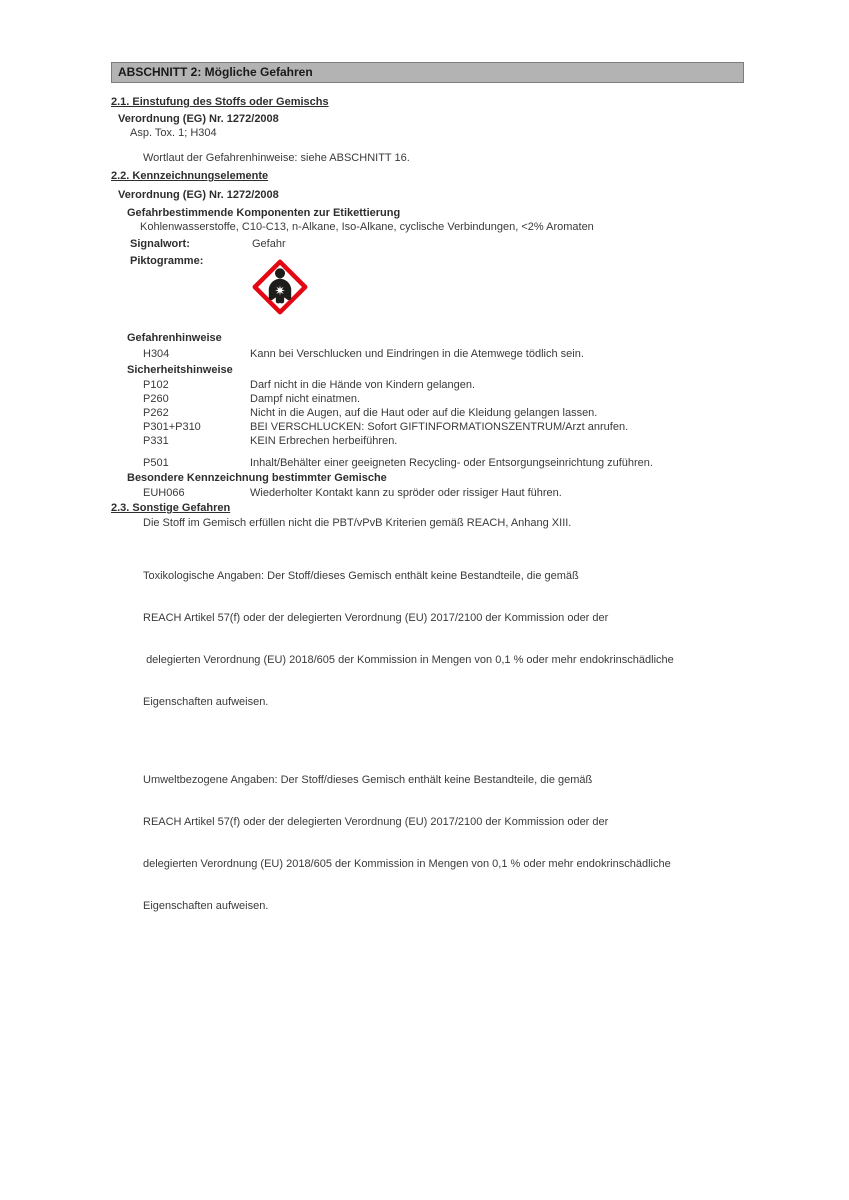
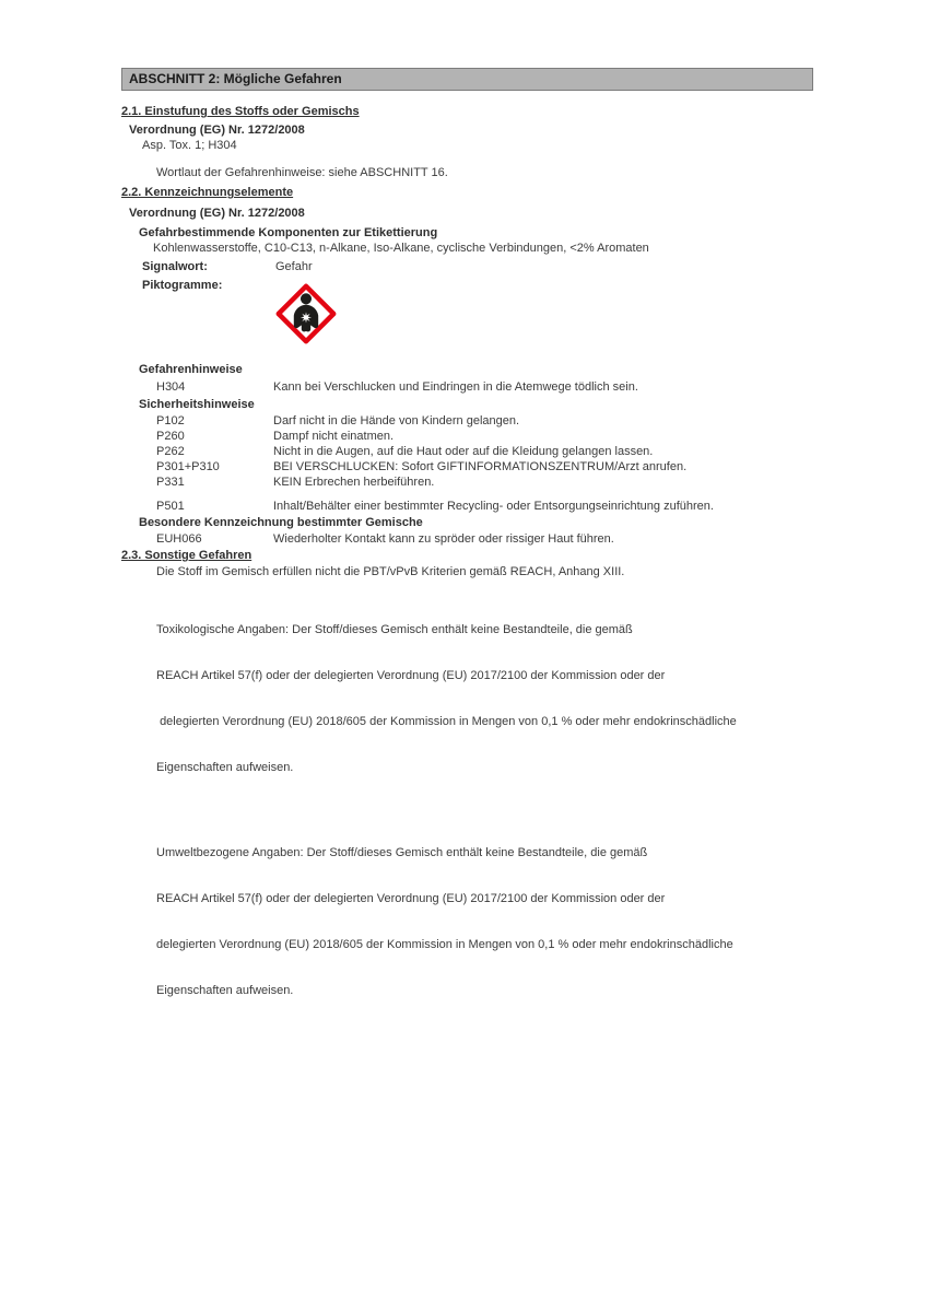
  ABSCHNITT 2: Mögliche Gefahren
  2.1. Einstufung des Stoffs oder Gemischs
  Verordnung (EG) Nr. 1272/2008
  Asp. Tox. 1; H304
  Wortlaut der Gefahrenhinweise: siehe ABSCHNITT 16.
  2.2. Kennzeichnungselemente
  Verordnung (EG) Nr. 1272/2008
  Gefahrbestimmende Komponenten zur Etikettierung
  Kohlenwasserstoffe, C10-C13, n-Alkane, Iso-Alkane, cyclische Verbindungen, <2% Aromaten
  Signalwort:
  Gefahr
  Piktogramme:
  Gefahrenhinweise
  H304
  Kann bei Verschlucken und Eindringen in die Atemwege tödlich sein.
  Sicherheitshinweise
  P102
  Darf nicht in die Hände von Kindern gelangen.
  P260
  Dampf nicht einatmen.
  P262
  Nicht in die Augen, auf die Haut oder auf die Kleidung gelangen lassen.
  P301+P310
  BEI VERSCHLUCKEN: Sofort GIFTINFORMATIONSZENTRUM/Arzt anrufen.
  P331
  KEIN Erbrechen herbeiführen.
  P501
- Inhalt/Behälter einer geeigneten Recycling- oder Entsorgungseinrichtung zuführen.
+ Inhalt/Behälter einer bestimmter Recycling- oder Entsorgungseinrichtung zuführen.
  Besondere Kennzeichnung bestimmter Gemische
  EUH066
  Wiederholter Kontakt kann zu spröder oder rissiger Haut führen.
  2.3. Sonstige Gefahren
  Die Stoff im Gemisch erfüllen nicht die PBT/vPvB Kriterien gemäß REACH, Anhang XIII.
  Toxikologische Angaben: Der Stoff/dieses Gemisch enthält keine Bestandteile, die gemäß
  REACH Artikel 57(f) oder der delegierten Verordnung (EU) 2017/2100 der Kommission oder der
  delegierten Verordnung (EU) 2018/605 der Kommission in Mengen von 0,1 % oder mehr endokrinschädliche
  Eigenschaften aufweisen.
  Umweltbezogene Angaben: Der Stoff/dieses Gemisch enthält keine Bestandteile, die gemäß
  REACH Artikel 57(f) oder der delegierten Verordnung (EU) 2017/2100 der Kommission oder der
  delegierten Verordnung (EU) 2018/605 der Kommission in Mengen von 0,1 % oder mehr endokrinschädliche
  Eigenschaften aufweisen.
